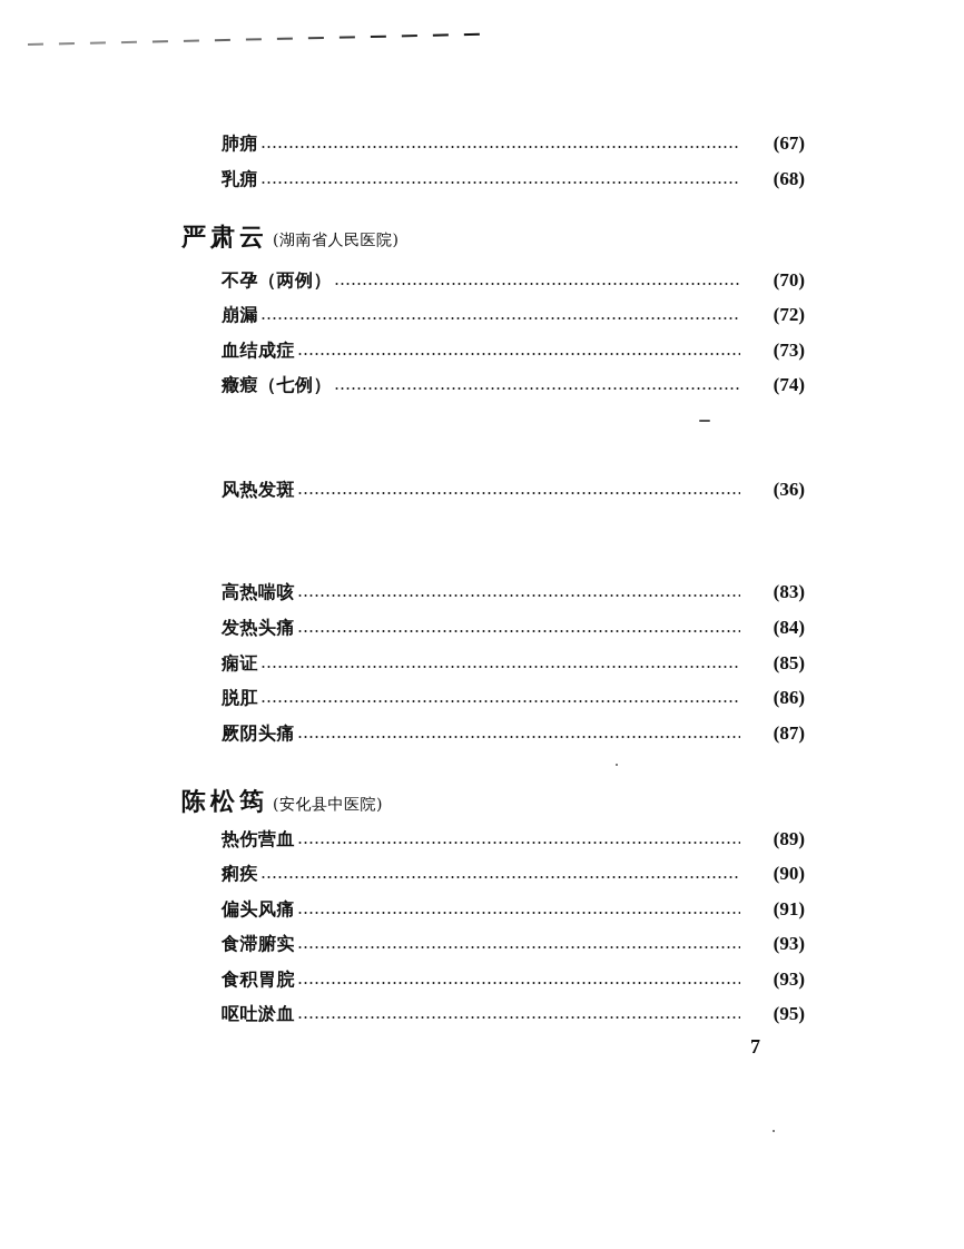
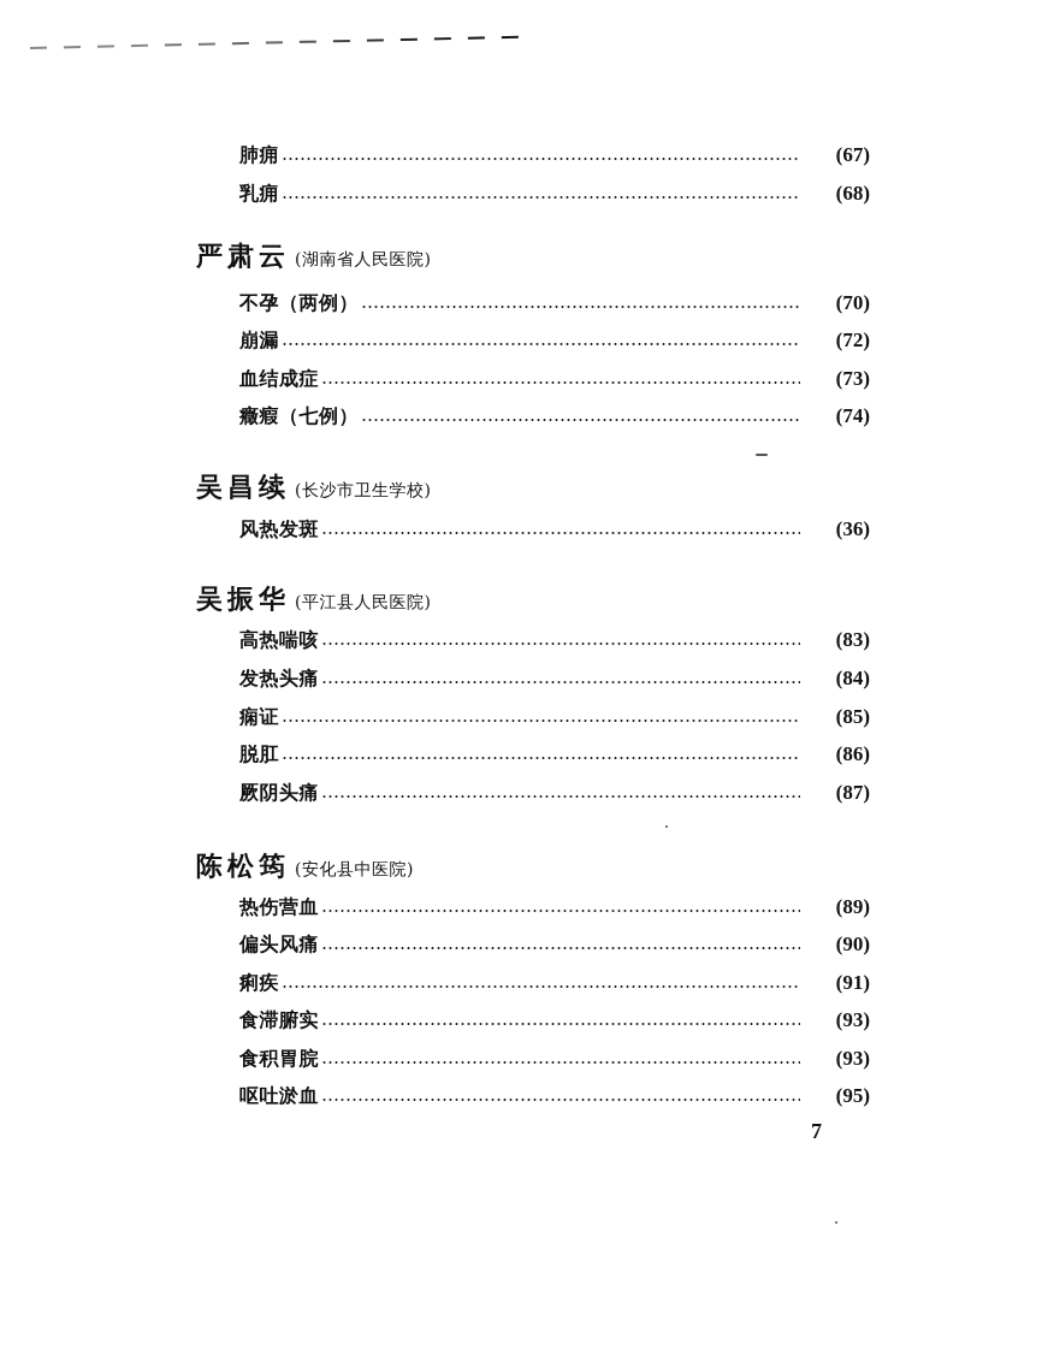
  肺痈
  (67)
  乳痈
  (68)
  严肃云
  (湖南省人民医院)
  不孕（两例）
  (70)
  崩漏
  (72)
  血结成症
  (73)
  癥瘕（七例）
  (74)
+ 吴昌续
+ (长沙市卫生学校)
  风热发斑
  (36)
+ 吴振华
+ (平江县人民医院)
  高热喘咳
  (83)
  发热头痛
  (84)
  痫证
  (85)
  脱肛
  (86)
  厥阴头痛
  (87)
  陈松筠
  (安化县中医院)
  热伤营血
  (89)
- 痢疾
+ 偏头风痛
  (90)
- 偏头风痛
+ 痢疾
  (91)
  食滞腑实
  (93)
  食积胃脘
  (93)
  呕吐淤血
  (95)
  7
